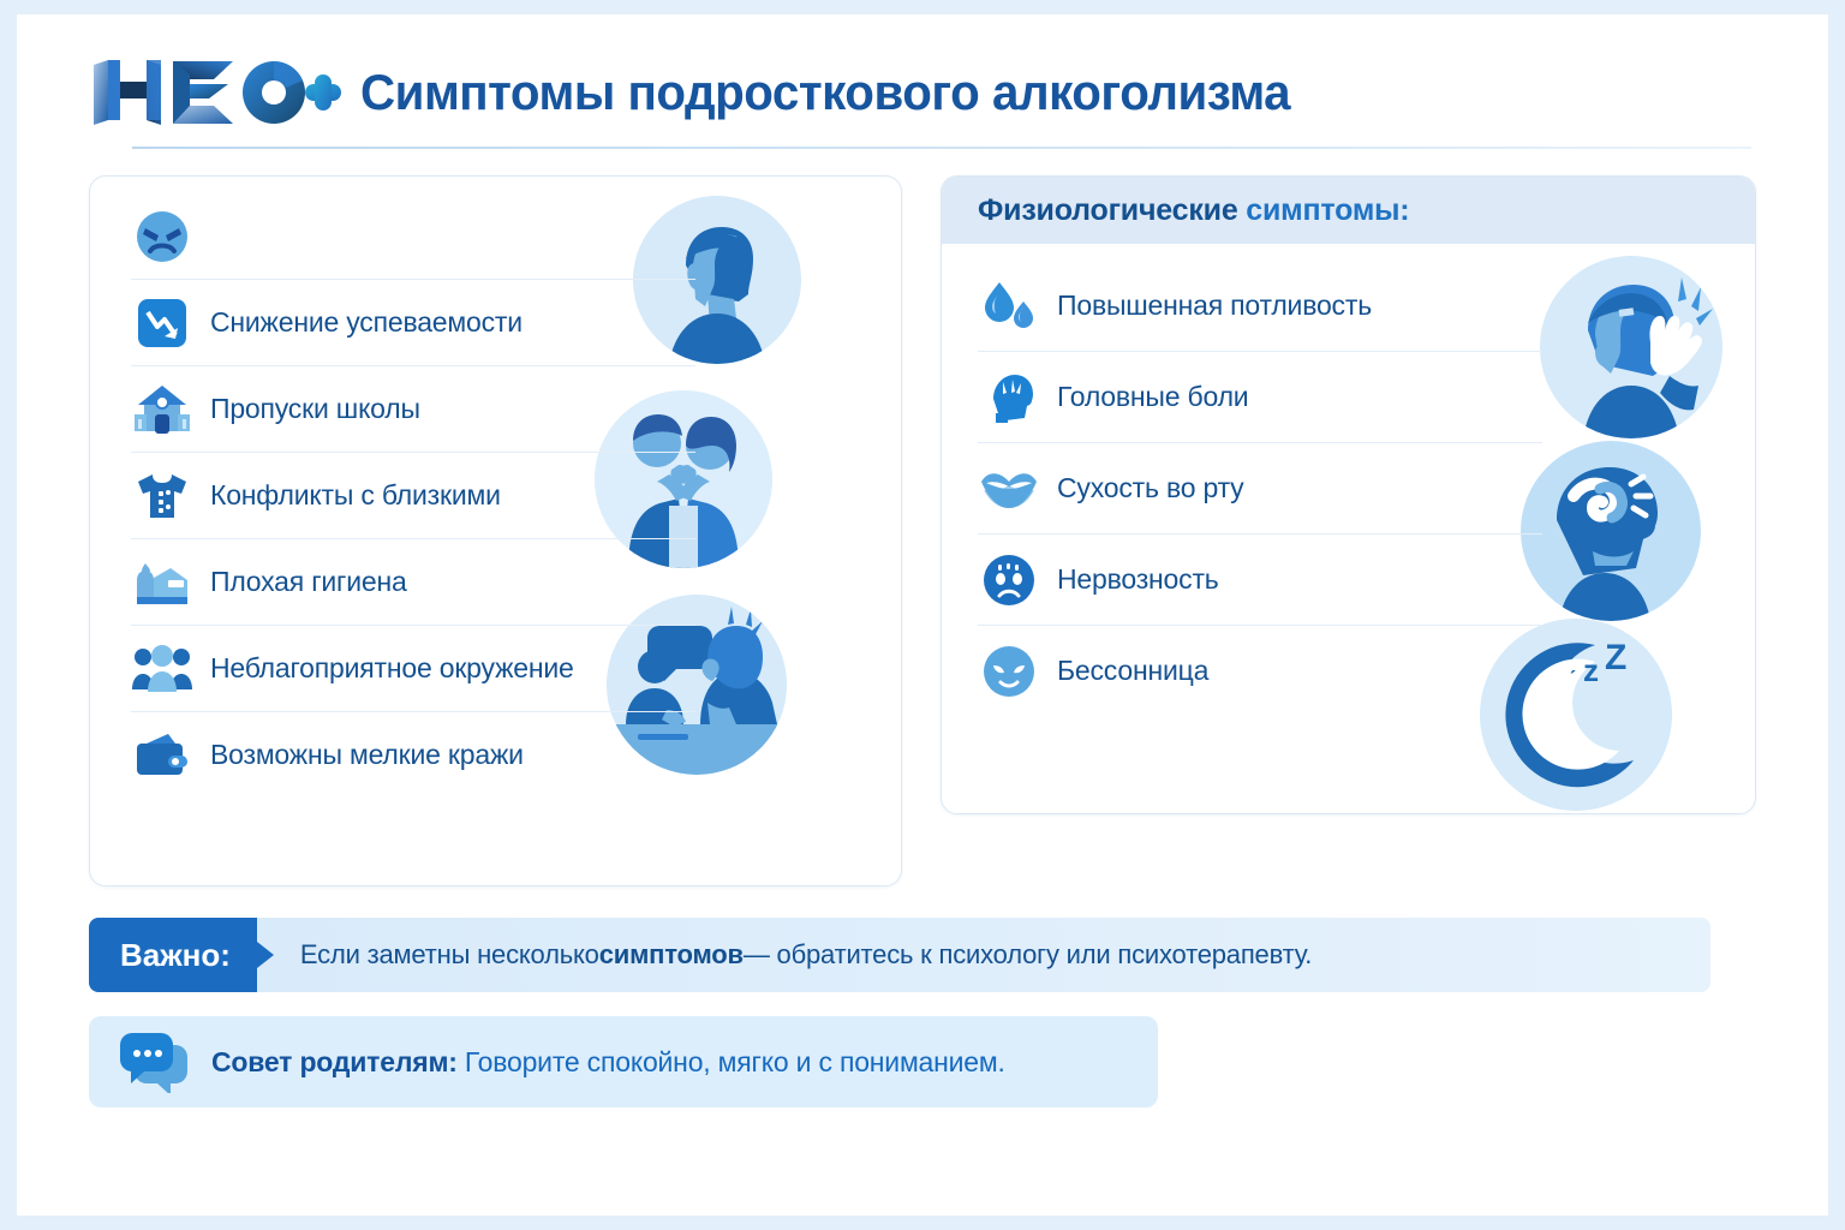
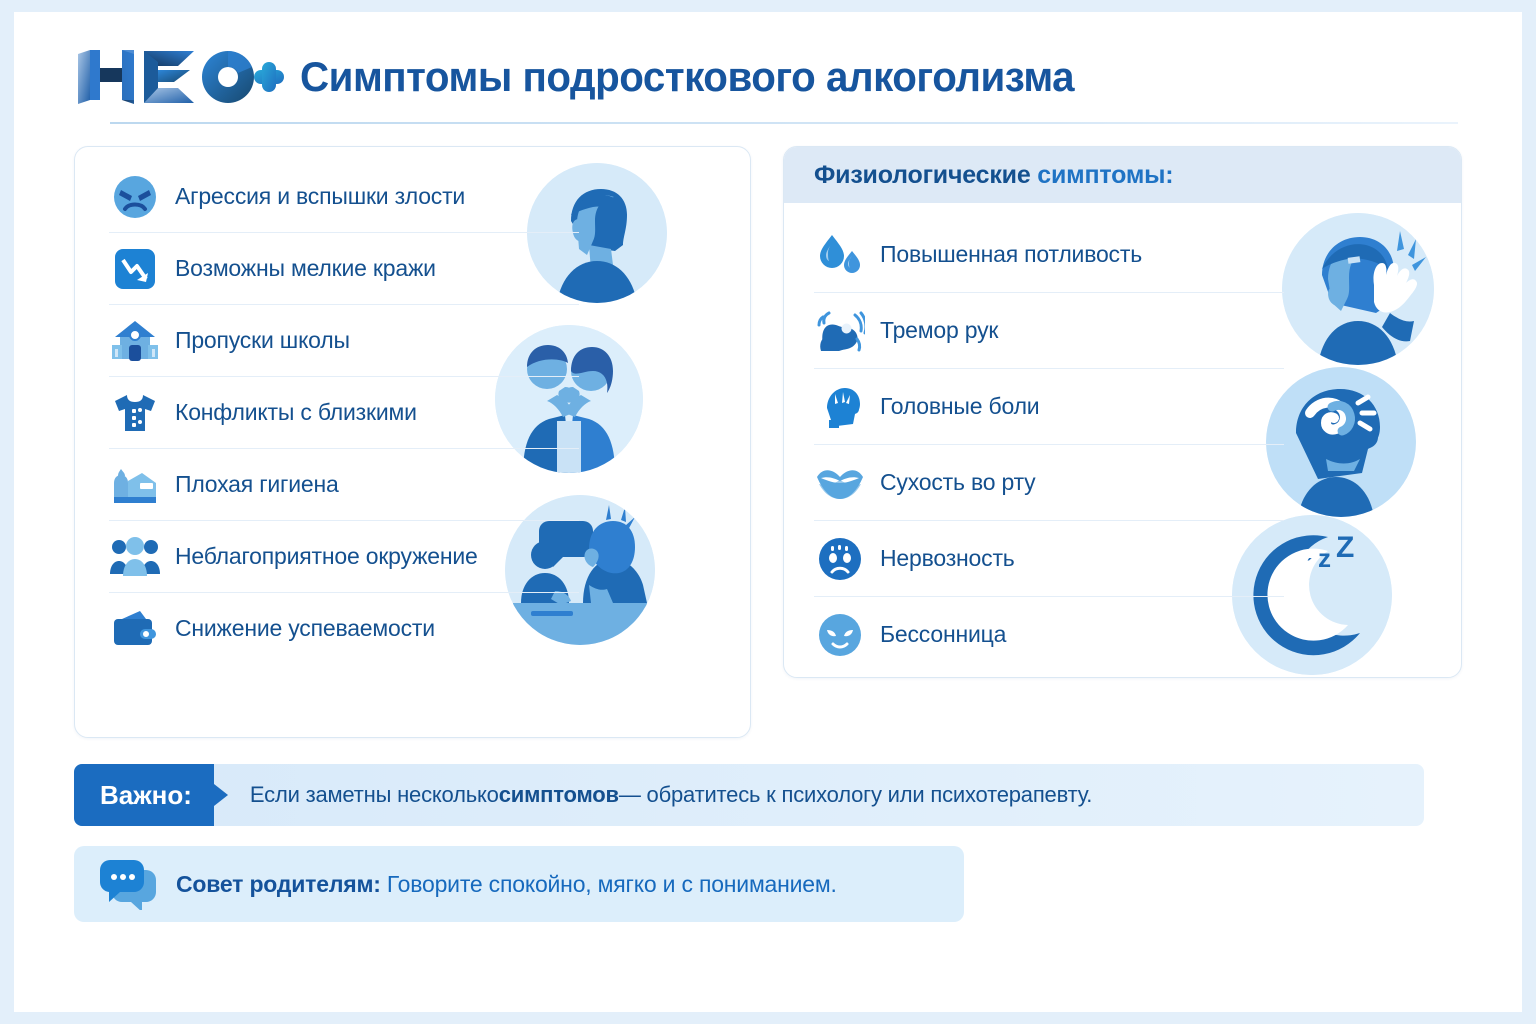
  Симптомы подросткового алкоголизма
+ Агрессия и вспышки злости
- Снижение успеваемости
+ Возможны мелкие кражи
  Пропуски школы
  Конфликты с близкими
  Плохая гигиена
  Неблагоприятное окружение
- Возможны мелкие кражи
+ Снижение успеваемости
  Физиологические симптомы:
  z
  Z
  ˏ
  Повышенная потливость
+ Тремор рук
  Головные боли
  Сухость во рту
  Нервозность
  Бессонница
  Важно:
  Если заметны несколько
  симптомов
  — обратитесь к психологу или психотерапевту.
  Совет родителям: Говорите спокойно, мягко и с пониманием.
